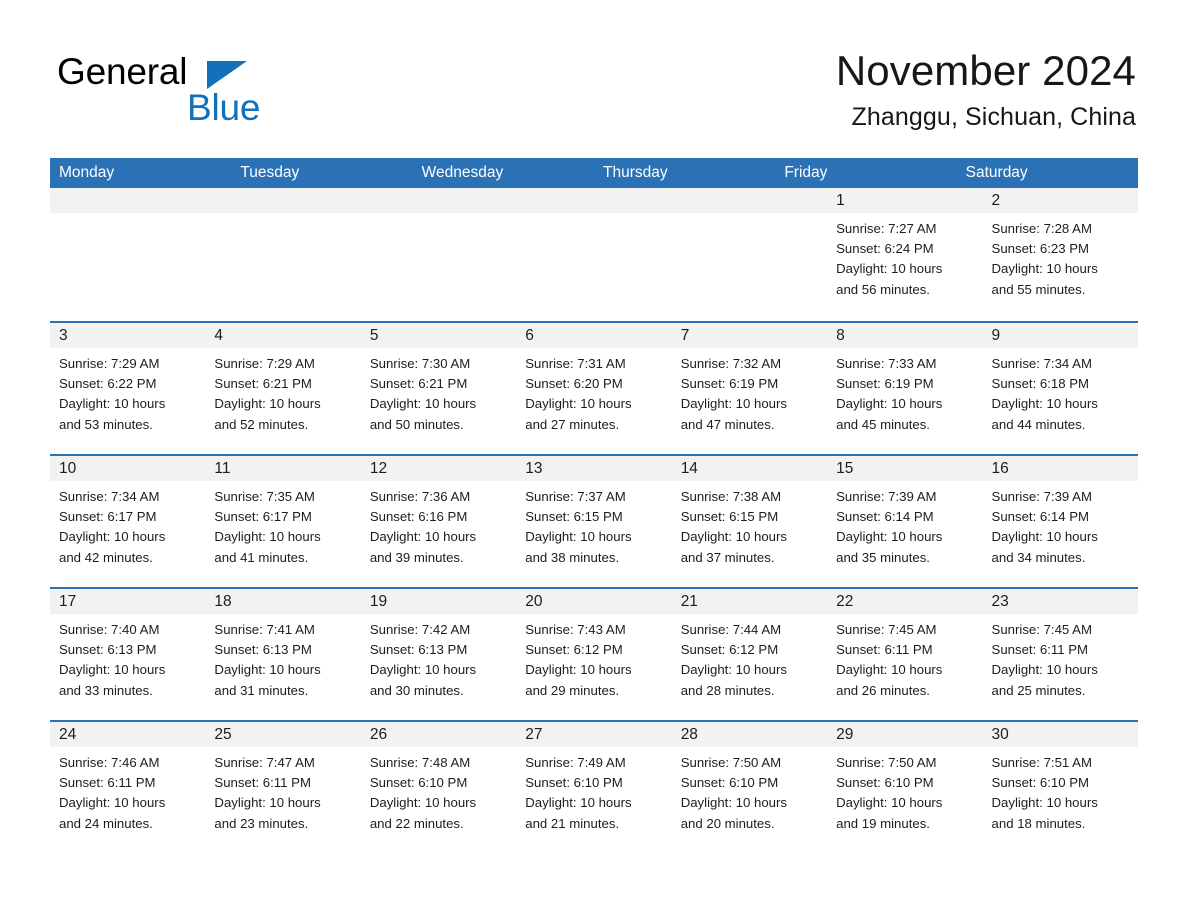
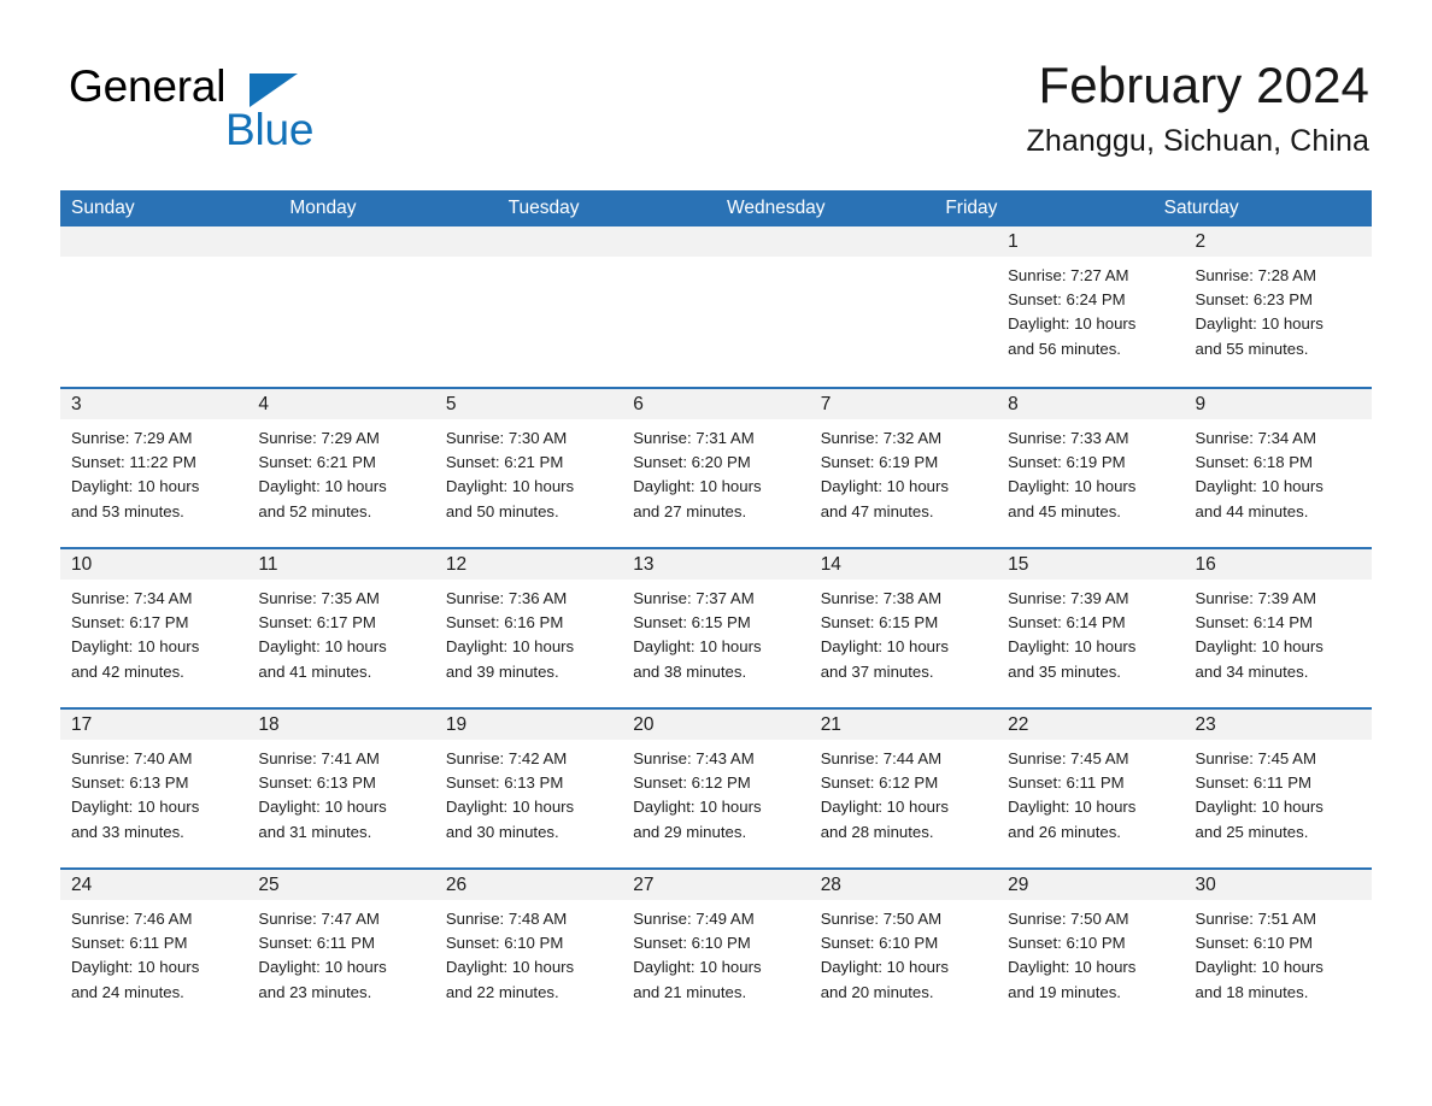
  General
  Blue
- November 2024
+ February 2024
  Zhanggu, Sichuan, China
+ Sunday
  Monday
  Tuesday
  Wednesday
- Thursday
  Friday
  Saturday
  1
  Sunrise: 7:27 AM
  Sunset: 6:24 PM
  Daylight: 10 hours
  and 56 minutes.
  2
  Sunrise: 7:28 AM
  Sunset: 6:23 PM
  Daylight: 10 hours
  and 55 minutes.
  3
  Sunrise: 7:29 AM
- Sunset: 6:22 PM
+ Sunset: 11:22 PM
  Daylight: 10 hours
  and 53 minutes.
  4
  Sunrise: 7:29 AM
  Sunset: 6:21 PM
  Daylight: 10 hours
  and 52 minutes.
  5
  Sunrise: 7:30 AM
  Sunset: 6:21 PM
  Daylight: 10 hours
  and 50 minutes.
  6
  Sunrise: 7:31 AM
  Sunset: 6:20 PM
  Daylight: 10 hours
  and 27 minutes.
  7
  Sunrise: 7:32 AM
  Sunset: 6:19 PM
  Daylight: 10 hours
  and 47 minutes.
  8
  Sunrise: 7:33 AM
  Sunset: 6:19 PM
  Daylight: 10 hours
  and 45 minutes.
  9
  Sunrise: 7:34 AM
  Sunset: 6:18 PM
  Daylight: 10 hours
  and 44 minutes.
  10
  Sunrise: 7:34 AM
  Sunset: 6:17 PM
  Daylight: 10 hours
  and 42 minutes.
  11
  Sunrise: 7:35 AM
  Sunset: 6:17 PM
  Daylight: 10 hours
  and 41 minutes.
  12
  Sunrise: 7:36 AM
  Sunset: 6:16 PM
  Daylight: 10 hours
  and 39 minutes.
  13
  Sunrise: 7:37 AM
  Sunset: 6:15 PM
  Daylight: 10 hours
  and 38 minutes.
  14
  Sunrise: 7:38 AM
  Sunset: 6:15 PM
  Daylight: 10 hours
  and 37 minutes.
  15
  Sunrise: 7:39 AM
  Sunset: 6:14 PM
  Daylight: 10 hours
  and 35 minutes.
  16
  Sunrise: 7:39 AM
  Sunset: 6:14 PM
  Daylight: 10 hours
  and 34 minutes.
  17
  Sunrise: 7:40 AM
  Sunset: 6:13 PM
  Daylight: 10 hours
  and 33 minutes.
  18
  Sunrise: 7:41 AM
  Sunset: 6:13 PM
  Daylight: 10 hours
  and 31 minutes.
  19
  Sunrise: 7:42 AM
  Sunset: 6:13 PM
  Daylight: 10 hours
  and 30 minutes.
  20
  Sunrise: 7:43 AM
  Sunset: 6:12 PM
  Daylight: 10 hours
  and 29 minutes.
  21
  Sunrise: 7:44 AM
  Sunset: 6:12 PM
  Daylight: 10 hours
  and 28 minutes.
  22
  Sunrise: 7:45 AM
  Sunset: 6:11 PM
  Daylight: 10 hours
  and 26 minutes.
  23
  Sunrise: 7:45 AM
  Sunset: 6:11 PM
  Daylight: 10 hours
  and 25 minutes.
  24
  Sunrise: 7:46 AM
  Sunset: 6:11 PM
  Daylight: 10 hours
  and 24 minutes.
  25
  Sunrise: 7:47 AM
  Sunset: 6:11 PM
  Daylight: 10 hours
  and 23 minutes.
  26
  Sunrise: 7:48 AM
  Sunset: 6:10 PM
  Daylight: 10 hours
  and 22 minutes.
  27
  Sunrise: 7:49 AM
  Sunset: 6:10 PM
  Daylight: 10 hours
  and 21 minutes.
  28
  Sunrise: 7:50 AM
  Sunset: 6:10 PM
  Daylight: 10 hours
  and 20 minutes.
  29
  Sunrise: 7:50 AM
  Sunset: 6:10 PM
  Daylight: 10 hours
  and 19 minutes.
  30
  Sunrise: 7:51 AM
  Sunset: 6:10 PM
  Daylight: 10 hours
  and 18 minutes.
